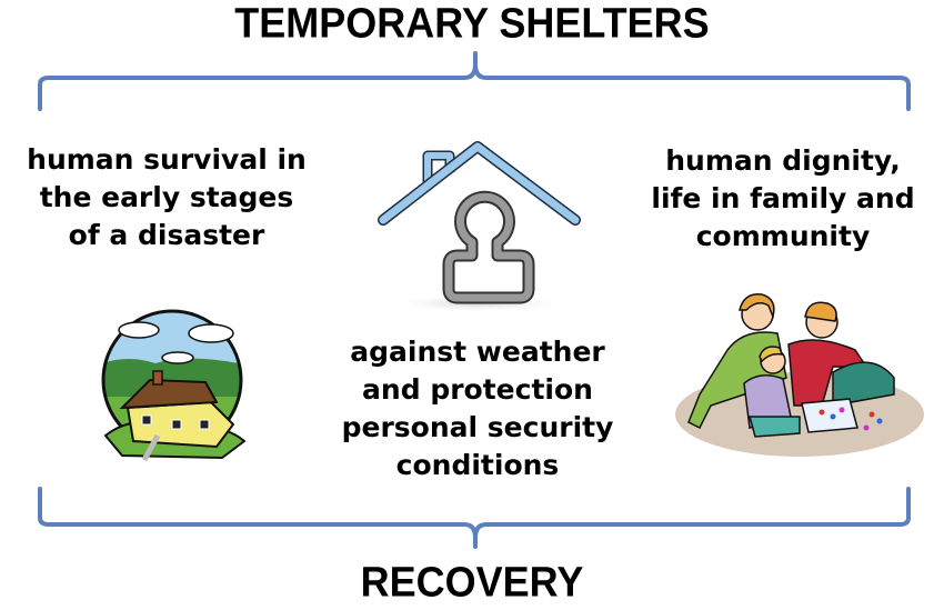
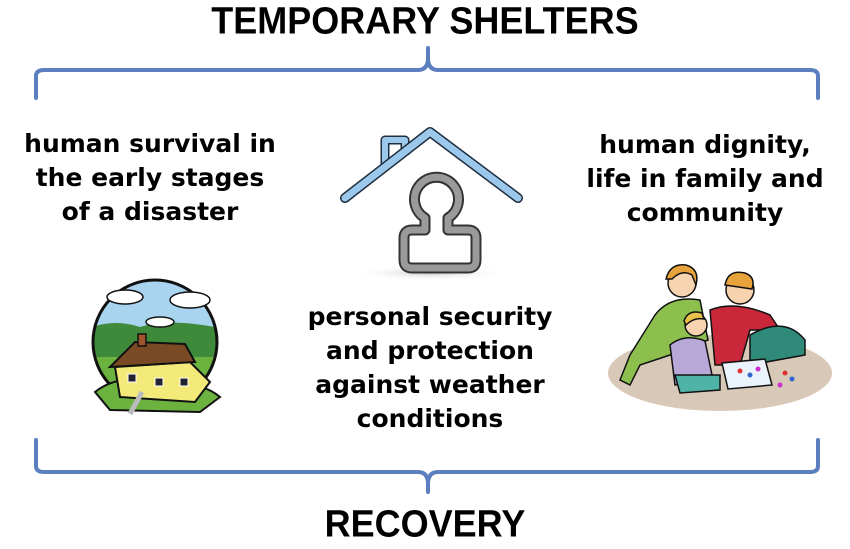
  TEMPORARY SHELTERS
  human survival in
  the early stages
  of a disaster
  human dignity,
  life in family and
  community
- against weather
+ personal security
  and protection
- personal security
+ against weather
  conditions
  RECOVERY
